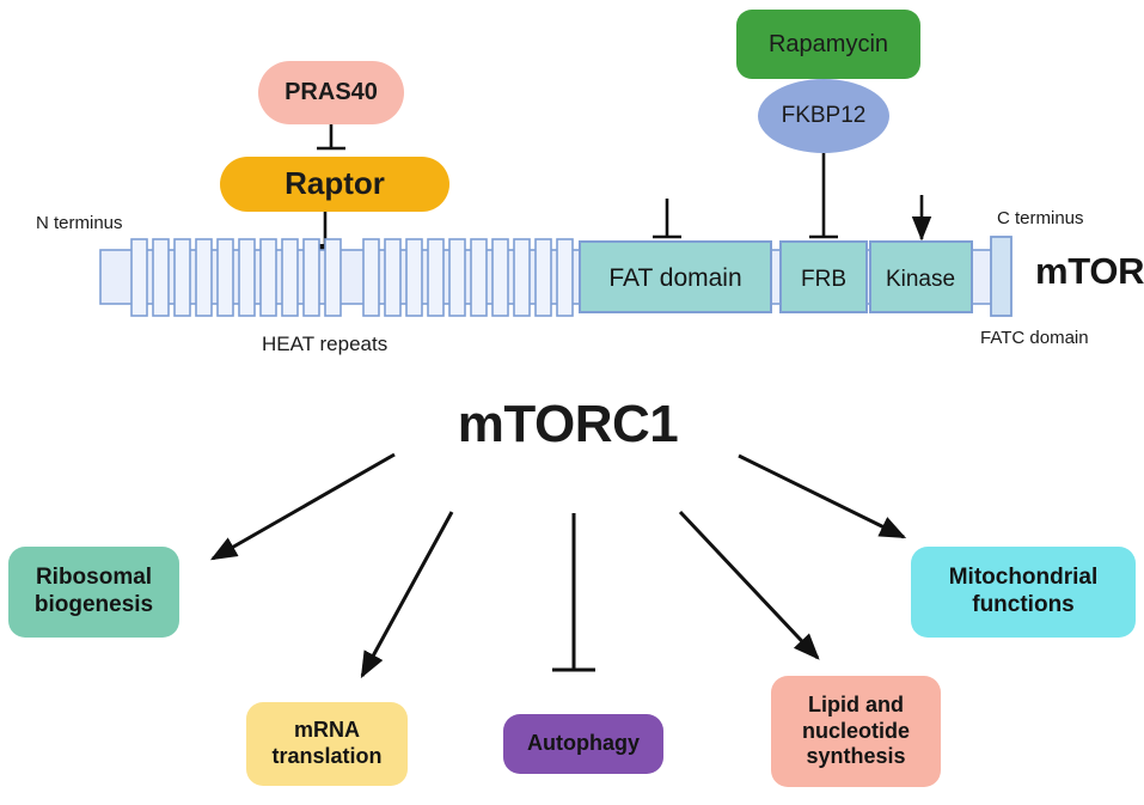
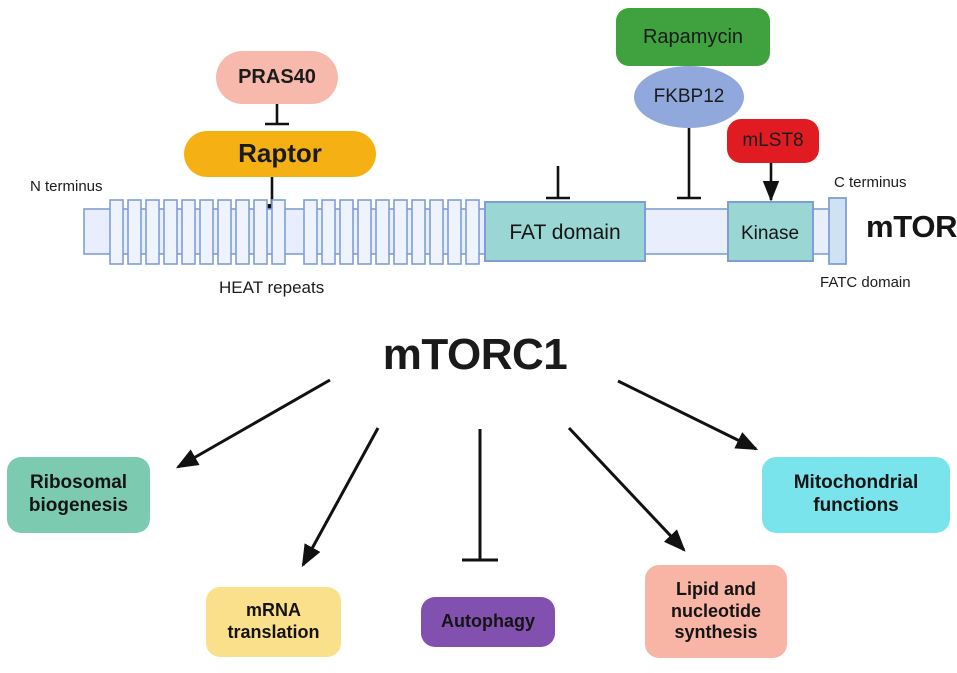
  FAT domain
- FRB
  Kinase
  PRAS40
  Raptor
  Rapamycin
  FKBP12
+ mLST8
  mTOR
  N terminus
  C terminus
  HEAT repeats
  FATC domain
  mTORC1
  Ribosomal
  biogenesis
  mRNA
  translation
  Autophagy
  Lipid and
  nucleotide
  synthesis
  Mitochondrial
  functions
